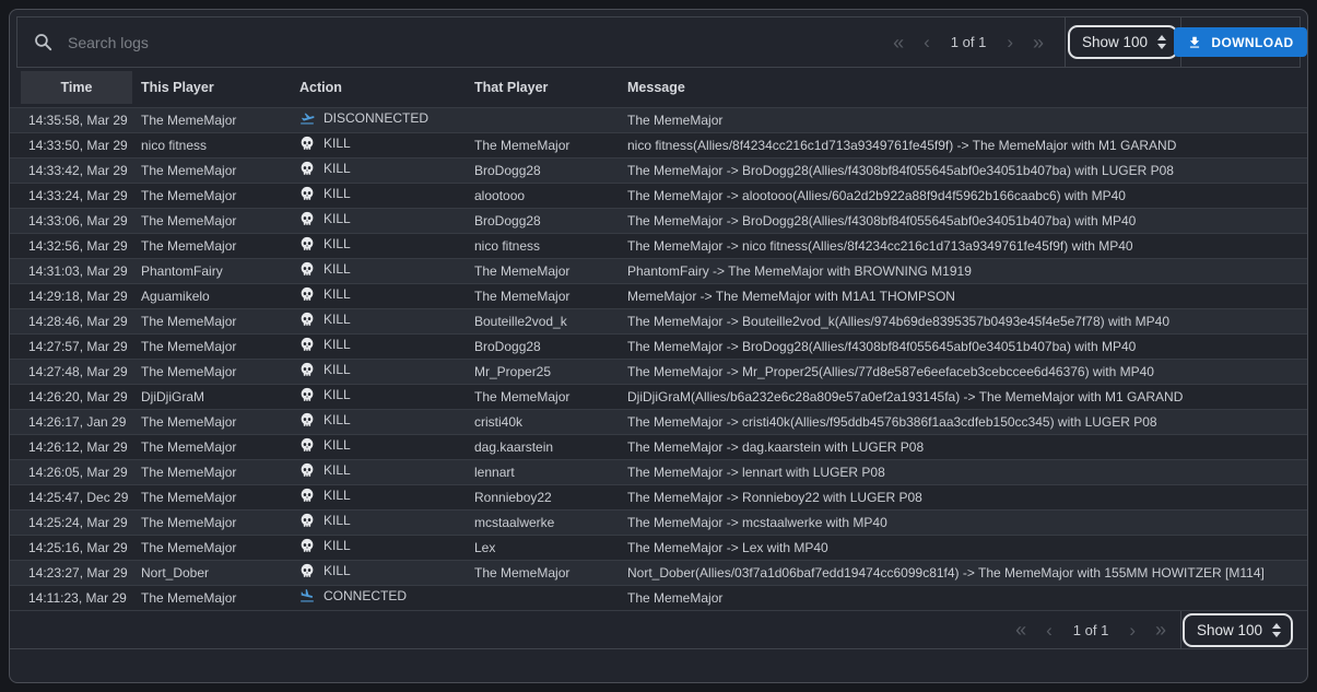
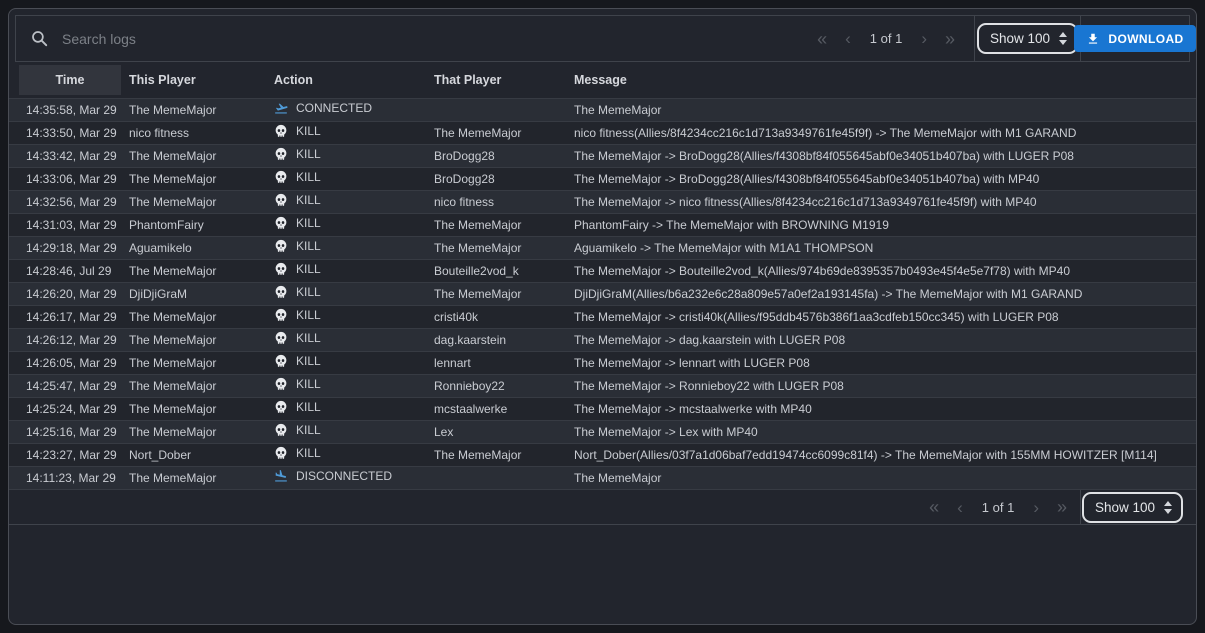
  Search logs
  «
  ‹
  1 of 1
  ›
  »
  Show 100
  DOWNLOAD
  Time	This Player	Action	That Player	Message
- 14:35:58, Mar 29	The MemeMajor	DISCONNECTED		The MemeMajor
+ 14:35:58, Mar 29	The MemeMajor	CONNECTED		The MemeMajor
  14:33:50, Mar 29	nico fitness	KILL	The MemeMajor	nico fitness(Allies/8f4234cc216c1d713a9349761fe45f9f) -> The MemeMajor with M1 GARAND
  14:33:42, Mar 29	The MemeMajor	KILL	BroDogg28	The MemeMajor -> BroDogg28(Allies/f4308bf84f055645abf0e34051b407ba) with LUGER P08
- 14:33:24, Mar 29	The MemeMajor	KILL	alootooo	The MemeMajor -> alootooo(Allies/60a2d2b922a88f9d4f5962b166caabc6) with MP40
  14:33:06, Mar 29	The MemeMajor	KILL	BroDogg28	The MemeMajor -> BroDogg28(Allies/f4308bf84f055645abf0e34051b407ba) with MP40
  14:32:56, Mar 29	The MemeMajor	KILL	nico fitness	The MemeMajor -> nico fitness(Allies/8f4234cc216c1d713a9349761fe45f9f) with MP40
  14:31:03, Mar 29	PhantomFairy	KILL	The MemeMajor	PhantomFairy -> The MemeMajor with BROWNING M1919
- 14:29:18, Mar 29	Aguamikelo	KILL	The MemeMajor	MemeMajor -> The MemeMajor with M1A1 THOMPSON
+ 14:29:18, Mar 29	Aguamikelo	KILL	The MemeMajor	Aguamikelo -> The MemeMajor with M1A1 THOMPSON
- 14:28:46, Mar 29	The MemeMajor	KILL	Bouteille2vod_k	The MemeMajor -> Bouteille2vod_k(Allies/974b69de8395357b0493e45f4e5e7f78) with MP40
+ 14:28:46, Jul 29	The MemeMajor	KILL	Bouteille2vod_k	The MemeMajor -> Bouteille2vod_k(Allies/974b69de8395357b0493e45f4e5e7f78) with MP40
- 14:27:57, Mar 29	The MemeMajor	KILL	BroDogg28	The MemeMajor -> BroDogg28(Allies/f4308bf84f055645abf0e34051b407ba) with MP40
- 14:27:48, Mar 29	The MemeMajor	KILL	Mr_Proper25	The MemeMajor -> Mr_Proper25(Allies/77d8e587e6eefaceb3cebccee6d46376) with MP40
  14:26:20, Mar 29	DjiDjiGraM	KILL	The MemeMajor	DjiDjiGraM(Allies/b6a232e6c28a809e57a0ef2a193145fa) -> The MemeMajor with M1 GARAND
- 14:26:17, Jan 29	The MemeMajor	KILL	cristi40k	The MemeMajor -> cristi40k(Allies/f95ddb4576b386f1aa3cdfeb150cc345) with LUGER P08
+ 14:26:17, Mar 29	The MemeMajor	KILL	cristi40k	The MemeMajor -> cristi40k(Allies/f95ddb4576b386f1aa3cdfeb150cc345) with LUGER P08
  14:26:12, Mar 29	The MemeMajor	KILL	dag.kaarstein	The MemeMajor -> dag.kaarstein with LUGER P08
  14:26:05, Mar 29	The MemeMajor	KILL	lennart	The MemeMajor -> lennart with LUGER P08
- 14:25:47, Dec 29	The MemeMajor	KILL	Ronnieboy22	The MemeMajor -> Ronnieboy22 with LUGER P08
+ 14:25:47, Mar 29	The MemeMajor	KILL	Ronnieboy22	The MemeMajor -> Ronnieboy22 with LUGER P08
  14:25:24, Mar 29	The MemeMajor	KILL	mcstaalwerke	The MemeMajor -> mcstaalwerke with MP40
  14:25:16, Mar 29	The MemeMajor	KILL	Lex	The MemeMajor -> Lex with MP40
  14:23:27, Mar 29	Nort_Dober	KILL	The MemeMajor	Nort_Dober(Allies/03f7a1d06baf7edd19474cc6099c81f4) -> The MemeMajor with 155MM HOWITZER [M114]
- 14:11:23, Mar 29	The MemeMajor	CONNECTED		The MemeMajor
+ 14:11:23, Mar 29	The MemeMajor	DISCONNECTED		The MemeMajor
  «
  ‹
  1 of 1
  ›
  »
  Show 100
